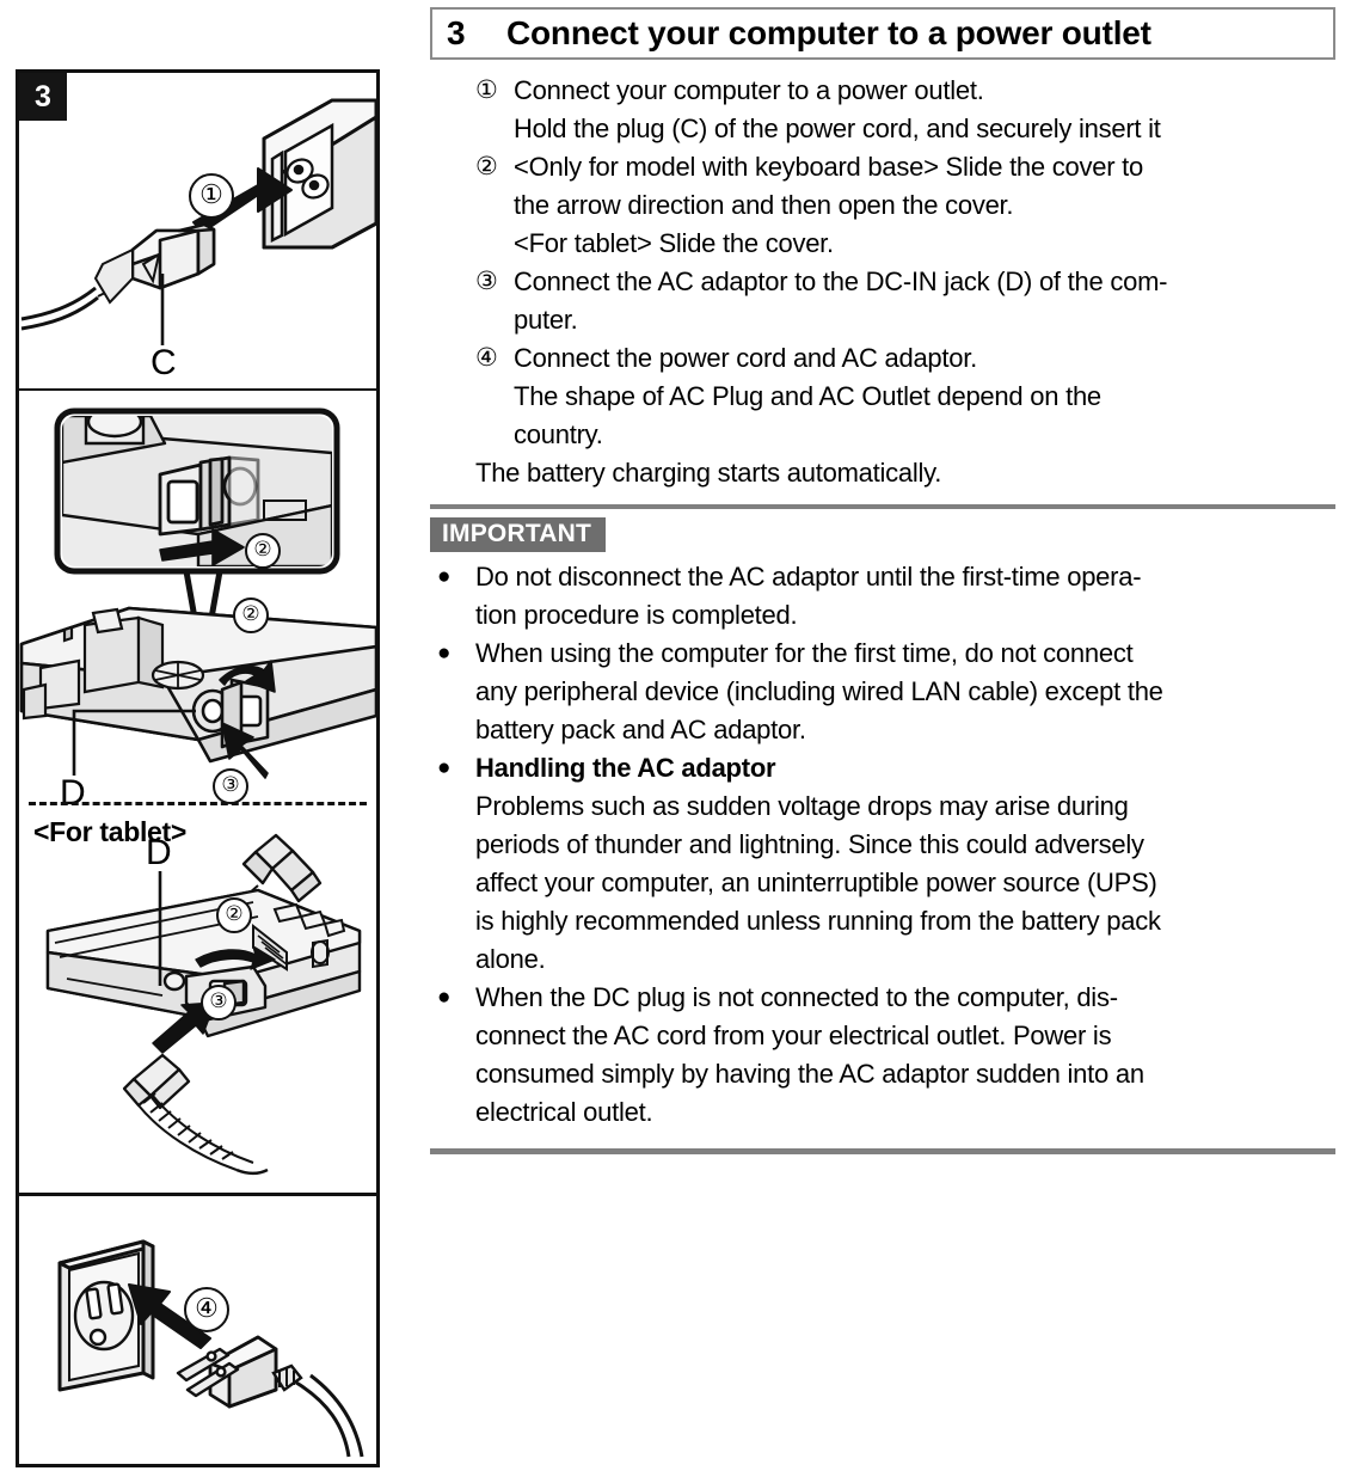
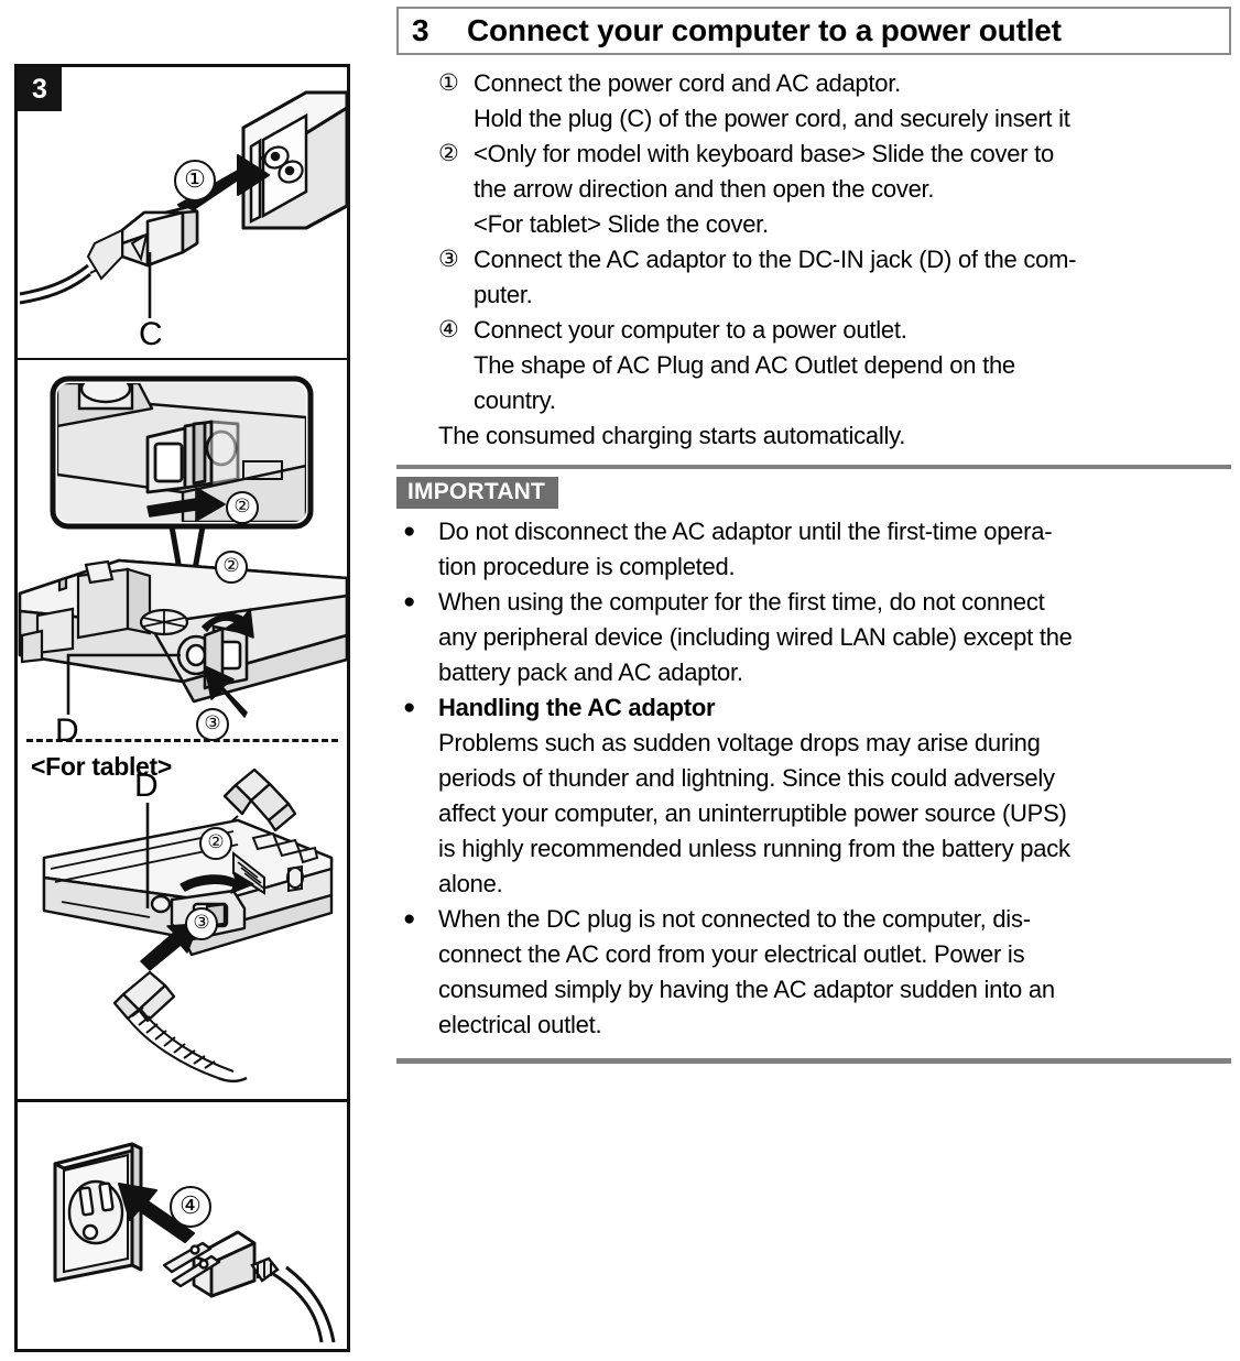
  3
  ①
  C
  ②
  ②
  ③
  D
  <For tablet>
  D
  ②
  ③
  ④
  3
  Connect your computer to a power outlet
  ①
- Connect your computer to a power outlet.
+ Connect the power cord and AC adaptor.
  Hold the plug (C) of the power cord, and securely insert it
  ②
  <Only for model with keyboard base> Slide the cover to
  the arrow direction and then open the cover.
  <For tablet> Slide the cover.
  ③
  Connect the AC adaptor to the DC-IN jack (D) of the com-
  puter.
  ④
- Connect the power cord and AC adaptor.
+ Connect your computer to a power outlet.
  The shape of AC Plug and AC Outlet depend on the
  country.
- The battery charging starts automatically.
+ The consumed charging starts automatically.
  IMPORTANT
  ●
  Do not disconnect the AC adaptor until the first-time opera-
  tion procedure is completed.
  ●
  When using the computer for the first time, do not connect
  any peripheral device (including wired LAN cable) except the
  battery pack and AC adaptor.
  ●
  Handling the AC adaptor
  Problems such as sudden voltage drops may arise during
  periods of thunder and lightning. Since this could adversely
  affect your computer, an uninterruptible power source (UPS)
  is highly recommended unless running from the battery pack
  alone.
  ●
  When the DC plug is not connected to the computer, dis-
  connect the AC cord from your electrical outlet. Power is
  consumed simply by having the AC adaptor sudden into an
  electrical outlet.
